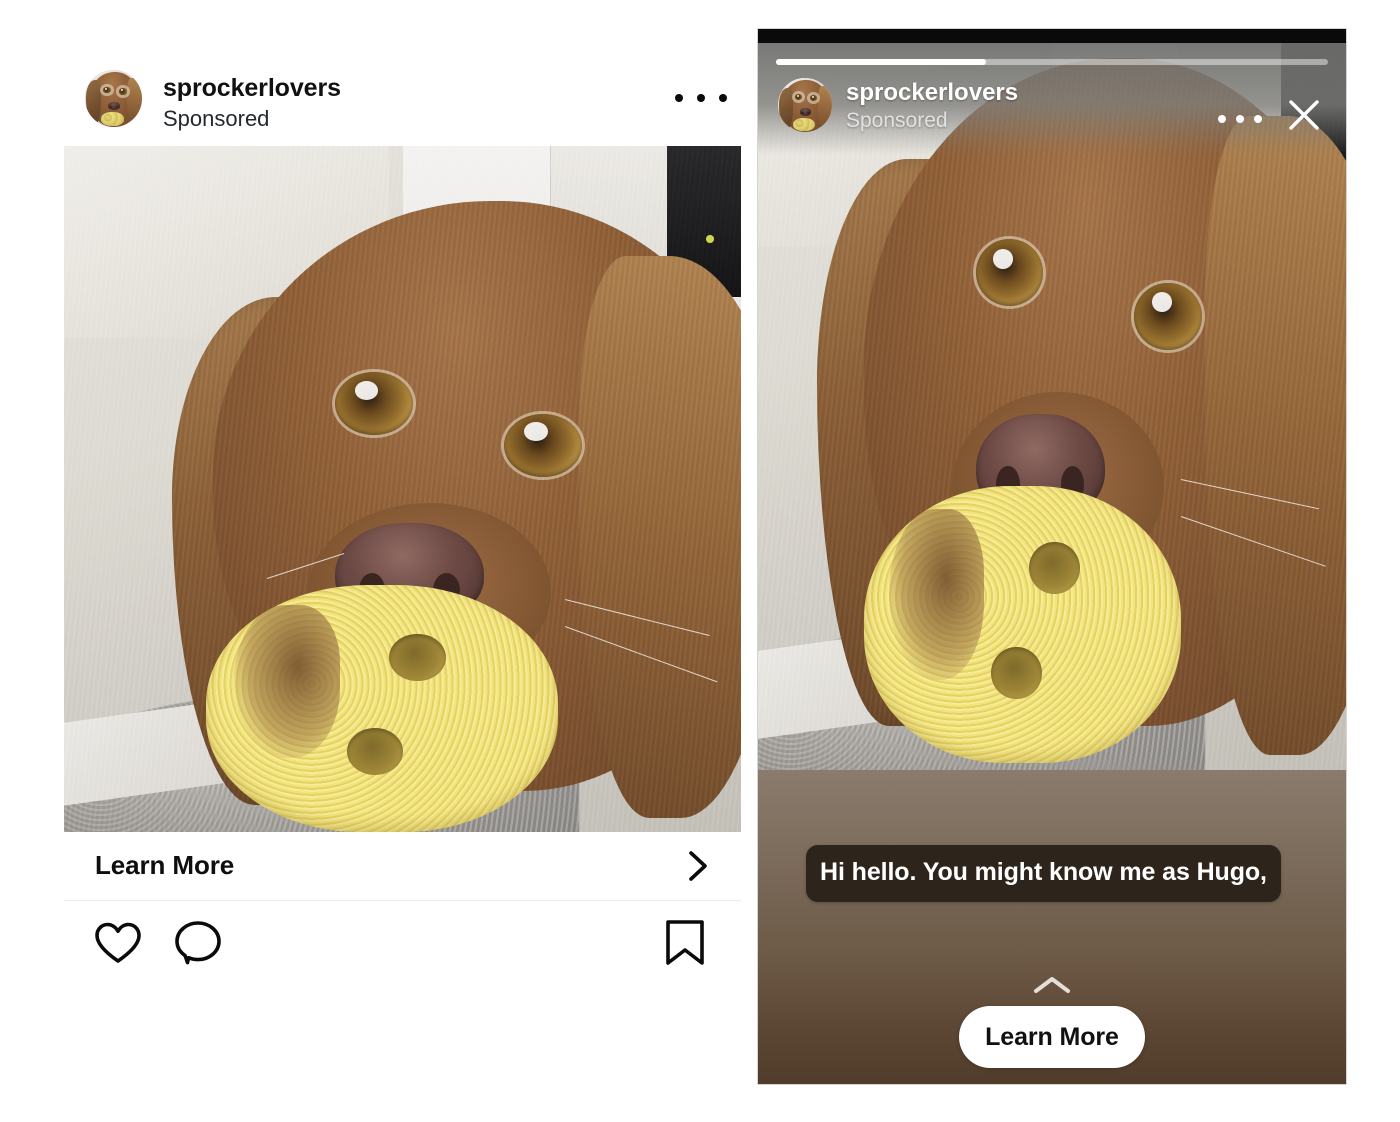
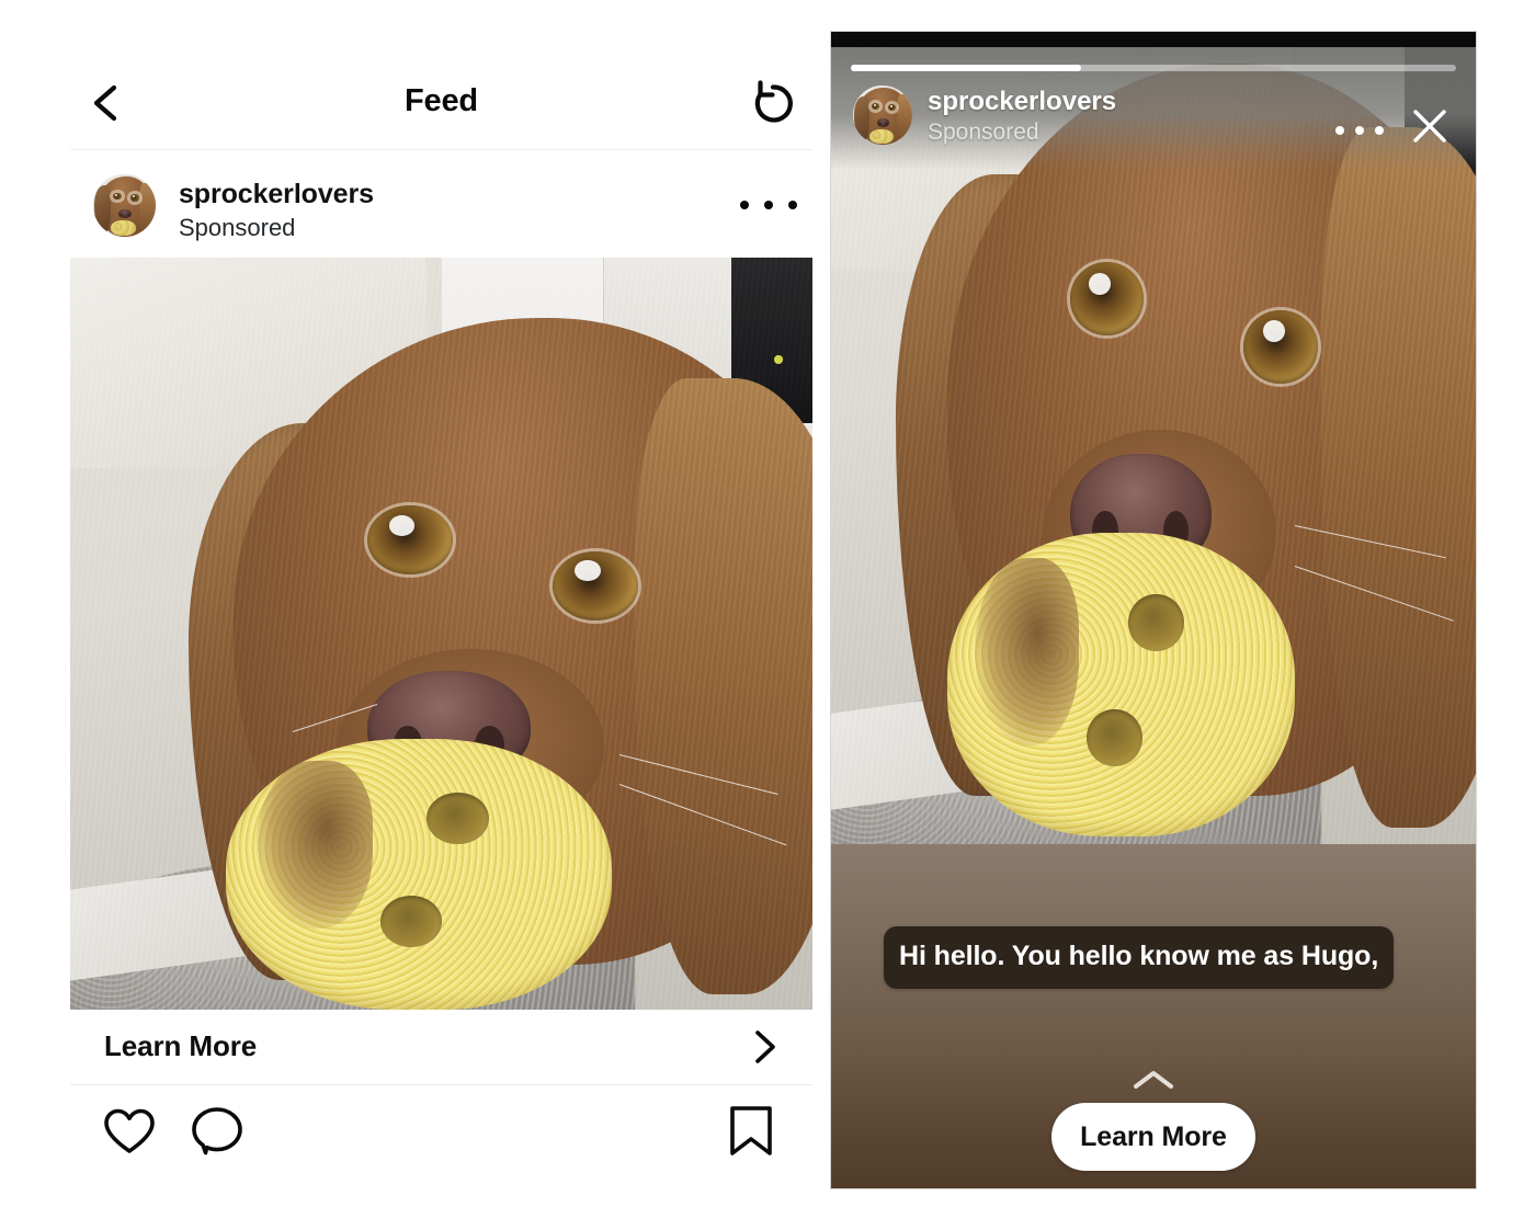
+ Feed
  sprockerlovers
  Sponsored
  Learn More
  sprockerlovers
  Sponsored
- Hi hello. You might know me as Hugo,
+ Hi hello. You hello know me as Hugo,
  Learn More
